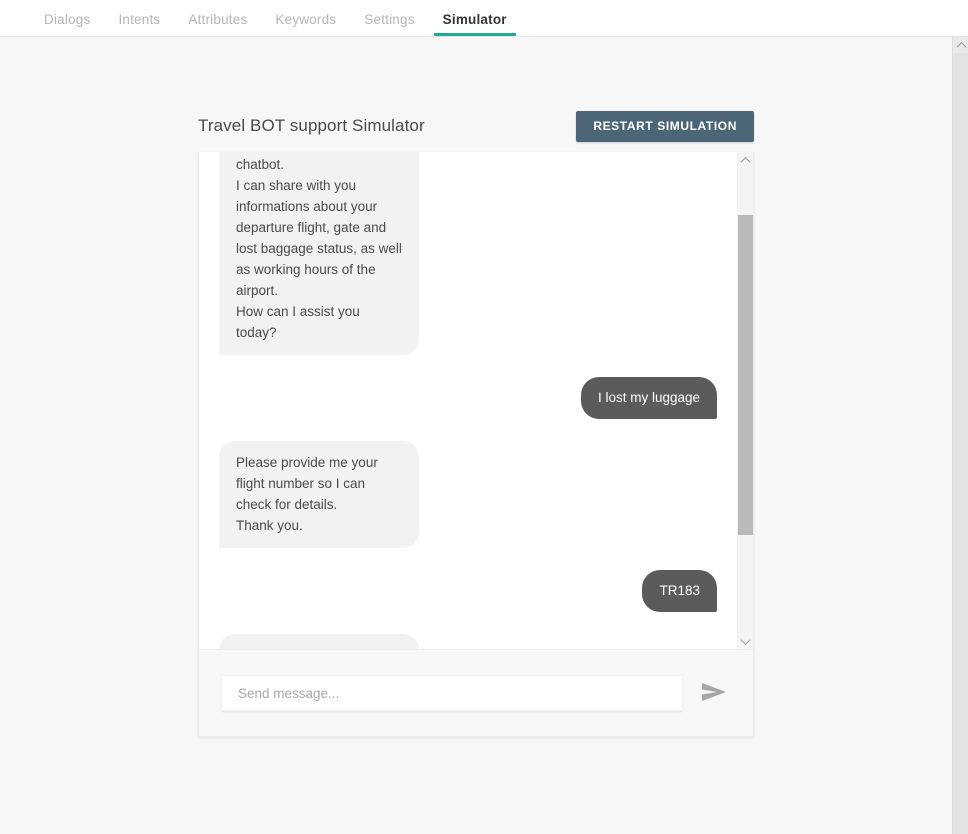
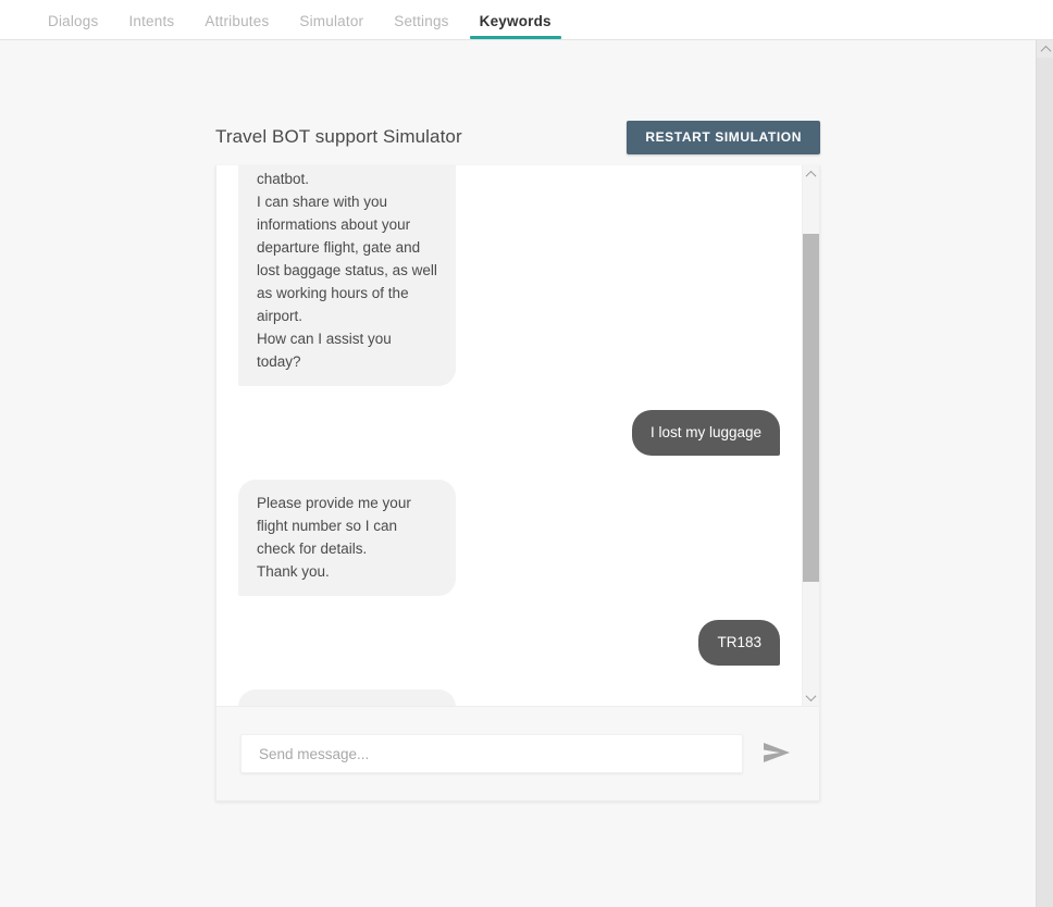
  Dialogs
  Intents
  Attributes
- Keywords
+ Simulator
  Settings
- Simulator
+ Keywords
  Travel BOT support Simulator
  RESTART SIMULATION
  I can share with you informations about your departure flight, gate and lost baggage status, as well as working hours of the airport.
  How can I assist you today?
  I lost my luggage
  Please provide me your flight number so I can check for details.
  Thank you.
  TR183
  Send message...
